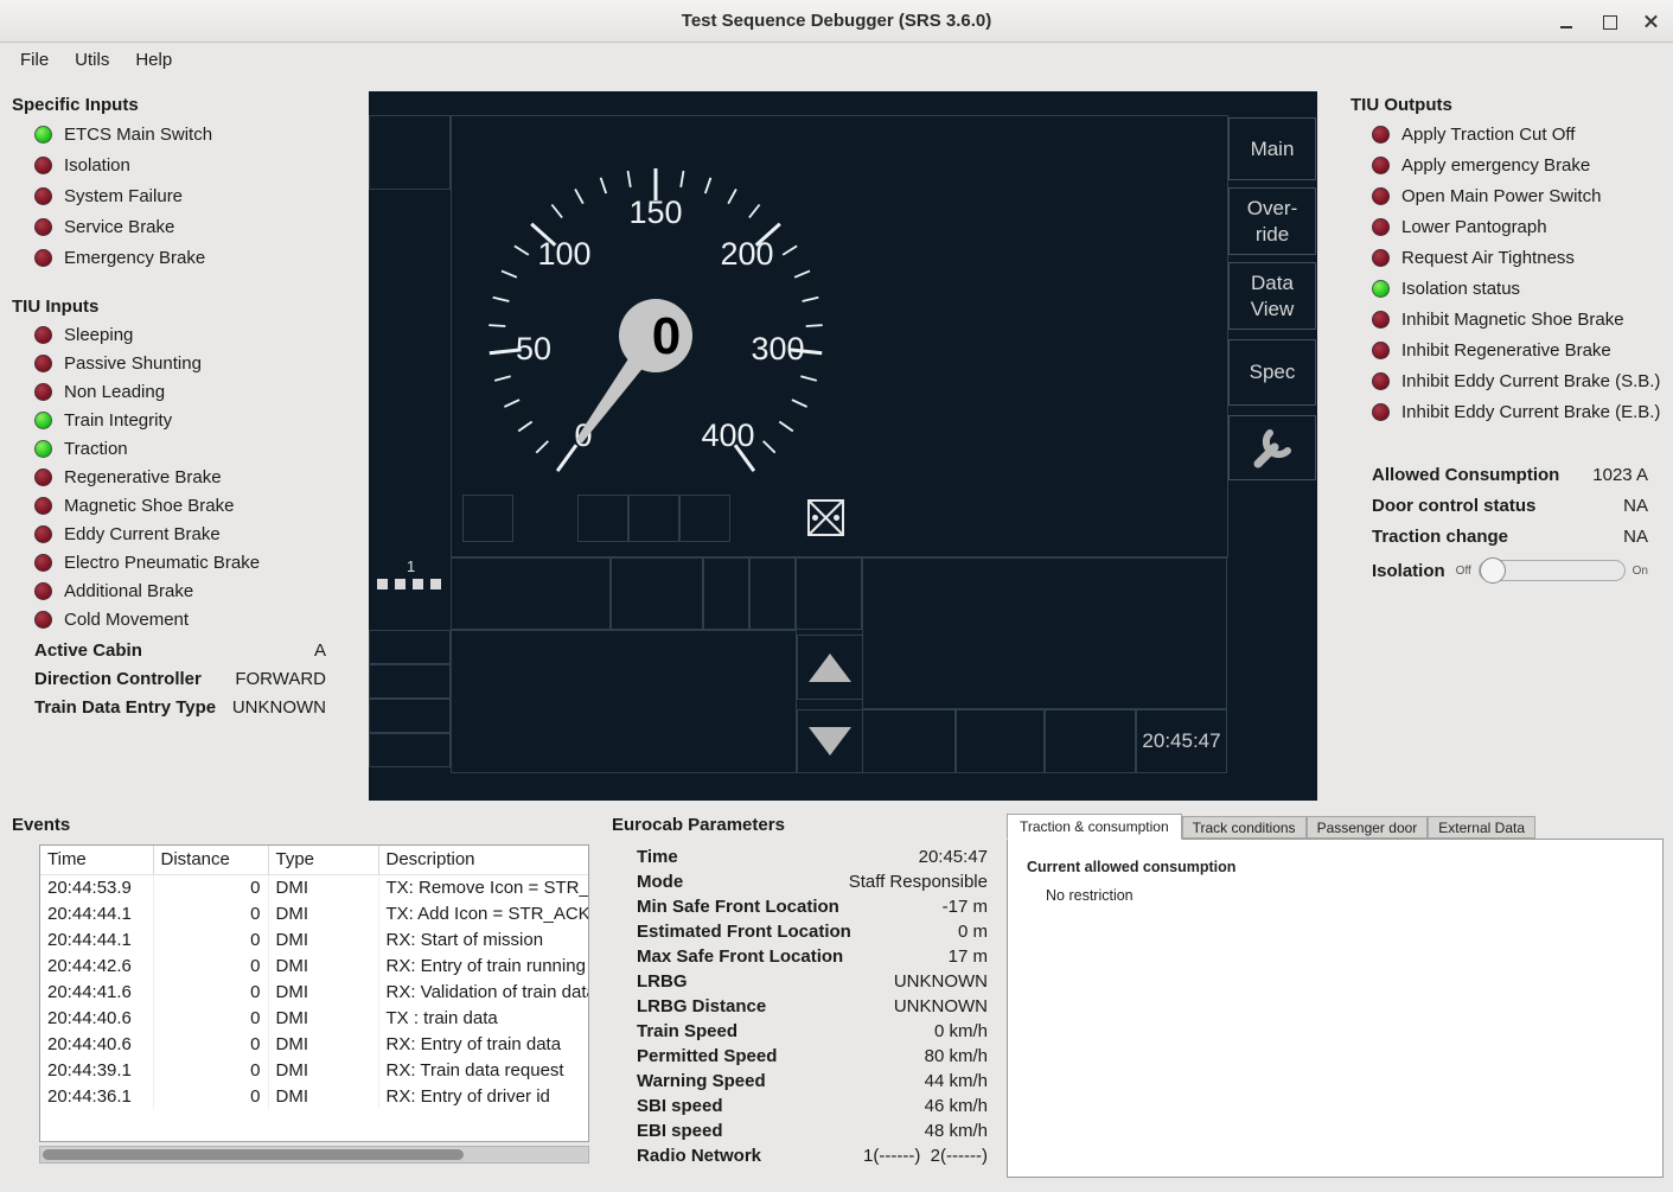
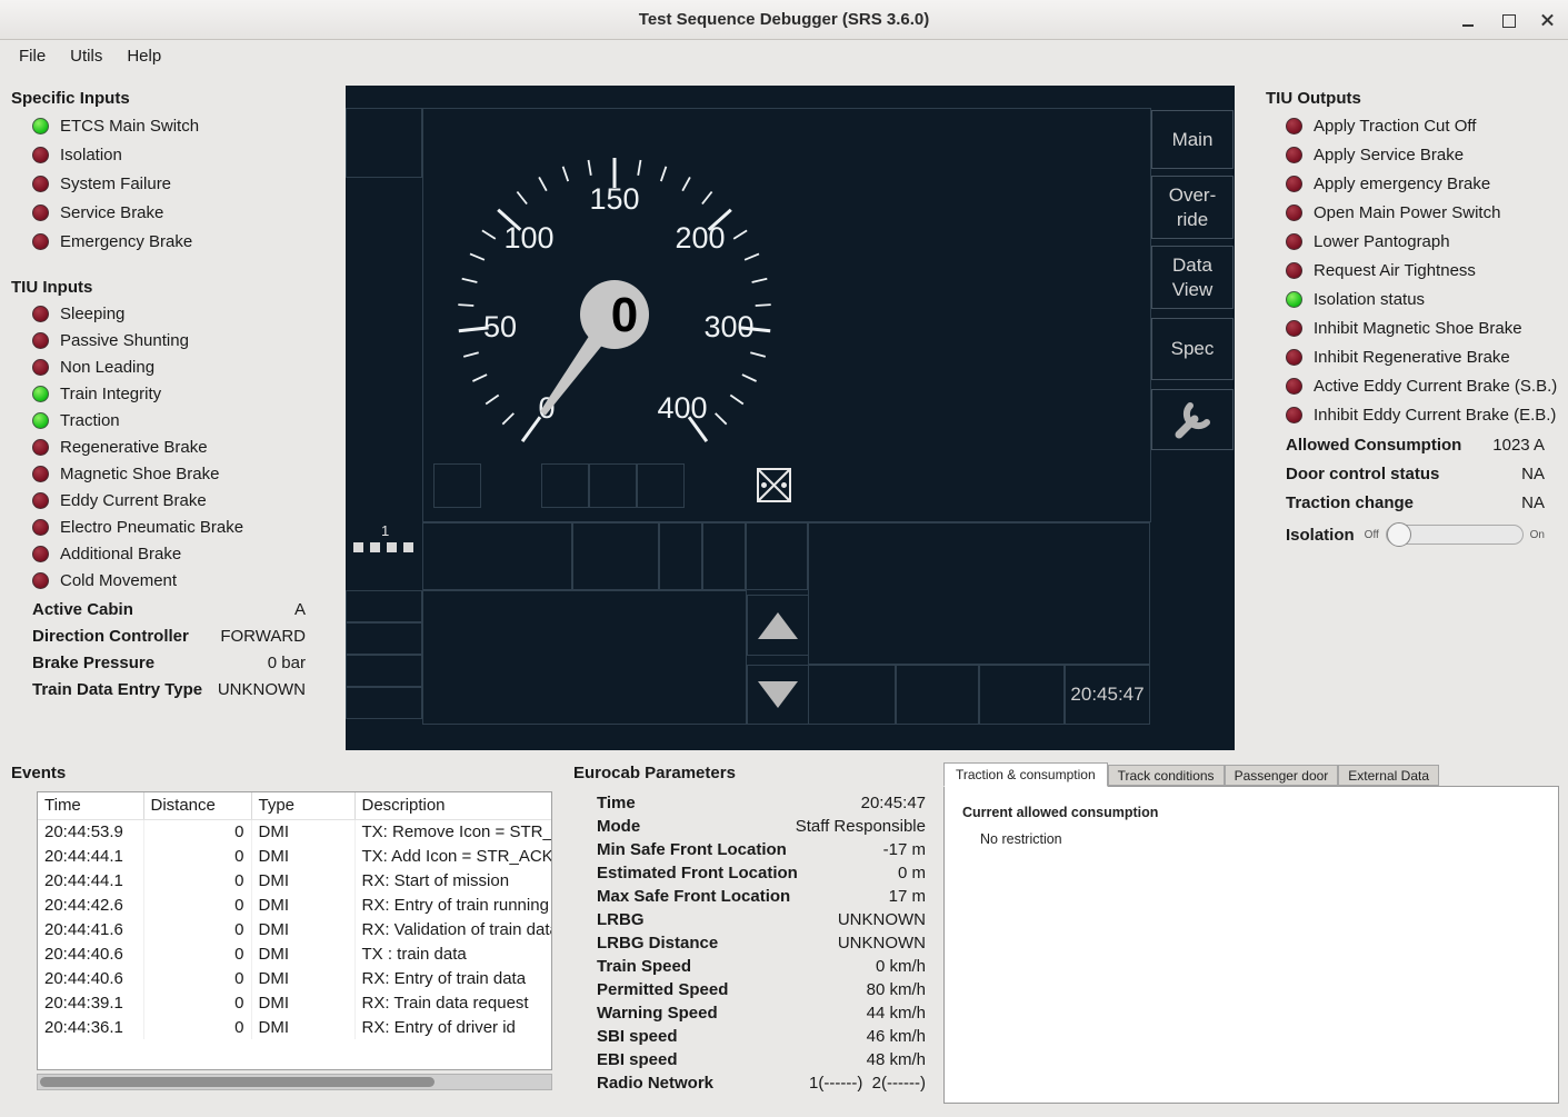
  Test Sequence Debugger (SRS 3.6.0)
  File
  Utils
  Help
  Specific Inputs
  ETCS Main Switch
  Isolation
  System Failure
  Service Brake
  Emergency Brake
  TIU Inputs
  Sleeping
  Passive Shunting
  Non Leading
  Train Integrity
  Traction
  Regenerative Brake
  Magnetic Shoe Brake
  Eddy Current Brake
  Electro Pneumatic Brake
  Additional Brake
  Cold Movement
  Active Cabin
  A
  Direction Controller
  FORWARD
+ Brake Pressure
+ 0 bar
  Train Data Entry Type
  UNKNOWN
  50
  100
  150
  200
  300
  400
  0
  1
  20:45:47
  Main
  Over-
  ride
  Data
  View
  Spec
  TIU Outputs
  Apply Traction Cut Off
+ Apply Service Brake
  Apply emergency Brake
  Open Main Power Switch
  Lower Pantograph
  Request Air Tightness
  Isolation status
  Inhibit Magnetic Shoe Brake
  Inhibit Regenerative Brake
- Inhibit Eddy Current Brake (S.B.)
+ Active Eddy Current Brake (S.B.)
  Inhibit Eddy Current Brake (E.B.)
  Allowed Consumption
  1023 A
  Door control status
  NA
  Traction change
  NA
  Isolation
  Off
  On
  Events
  Time	Distance	Type	Description
  20:44:53.9	0	DMI	TX: Remove Icon = STR_
  20:44:44.1	0	DMI	TX: Add Icon = STR_ACK
  20:44:44.1	0	DMI	RX: Start of mission
  20:44:42.6	0	DMI	RX: Entry of train running
  20:44:41.6	0	DMI	RX: Validation of train dat
  20:44:40.6	0	DMI	TX : train data
  20:44:40.6	0	DMI	RX: Entry of train data
  20:44:39.1	0	DMI	RX: Train data request
  20:44:36.1	0	DMI	RX: Entry of driver id
  Eurocab Parameters
  Time
  20:45:47
  Mode
  Staff Responsible
  Min Safe Front Location
  -17 m
  Estimated Front Location
  0 m
  Max Safe Front Location
  17 m
  LRBG
  UNKNOWN
  LRBG Distance
  UNKNOWN
  Train Speed
  0 km/h
  Permitted Speed
  80 km/h
  Warning Speed
  44 km/h
  SBI speed
  46 km/h
  EBI speed
  48 km/h
  Radio Network
  1(------) 2(------)
  Traction & consumption
  Track conditions
  Passenger door
  External Data
  Current allowed consumption
  No restriction
